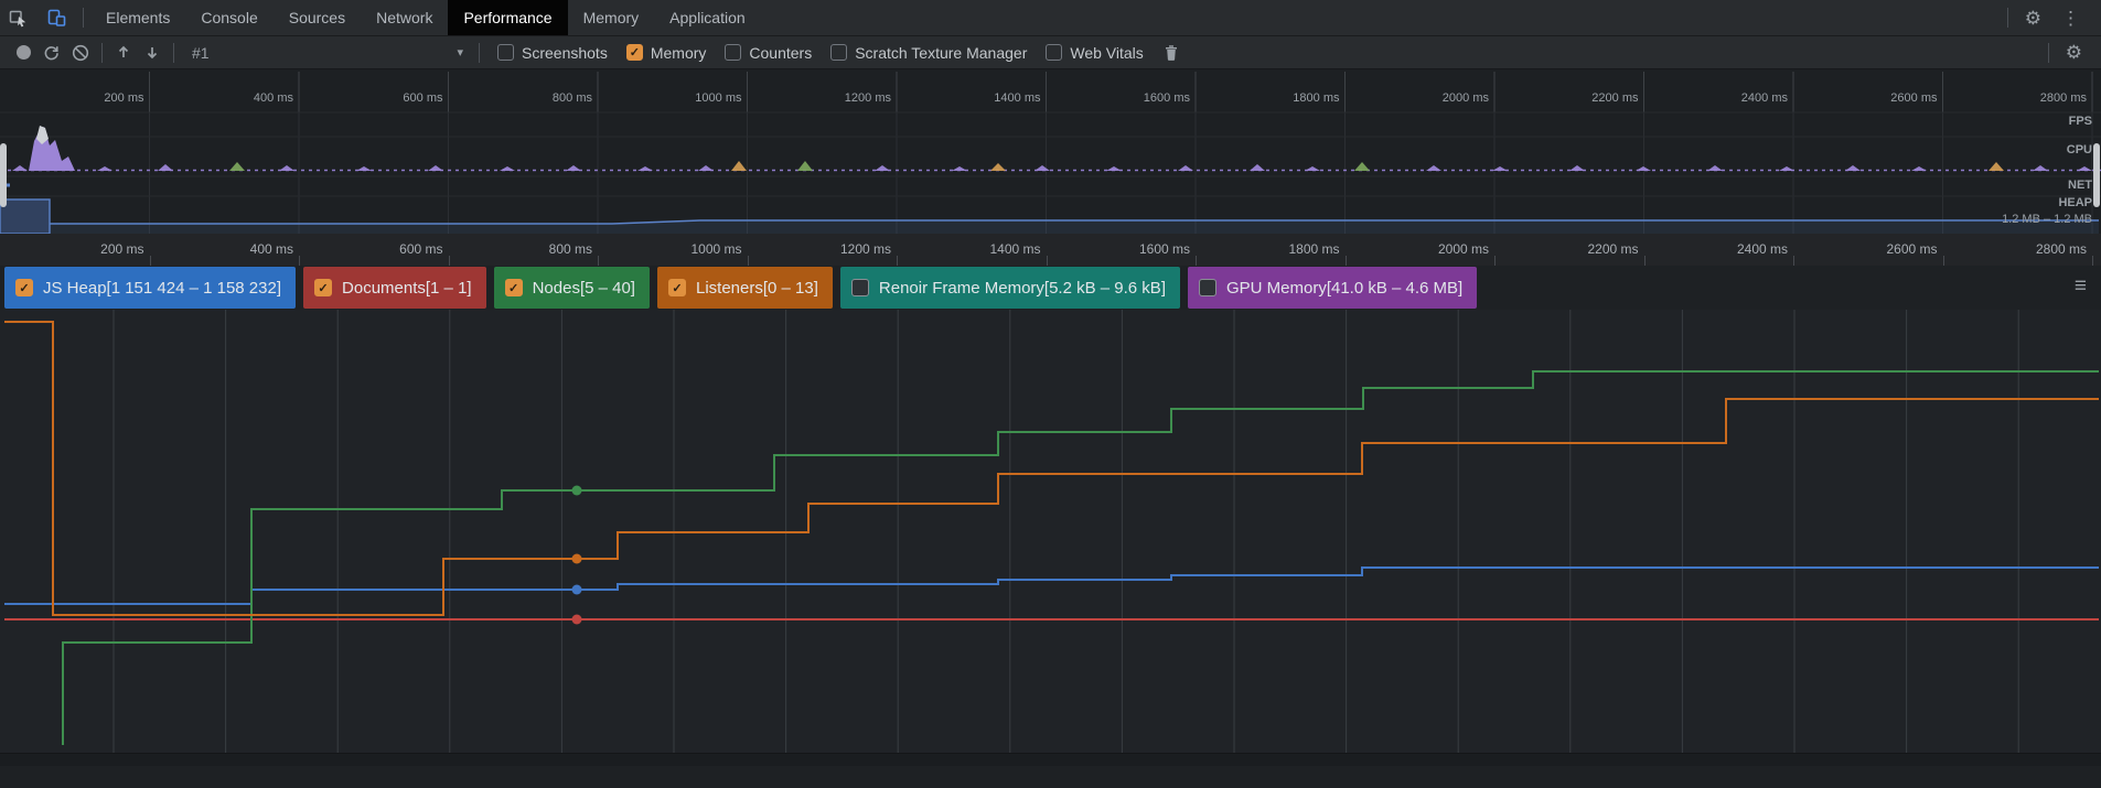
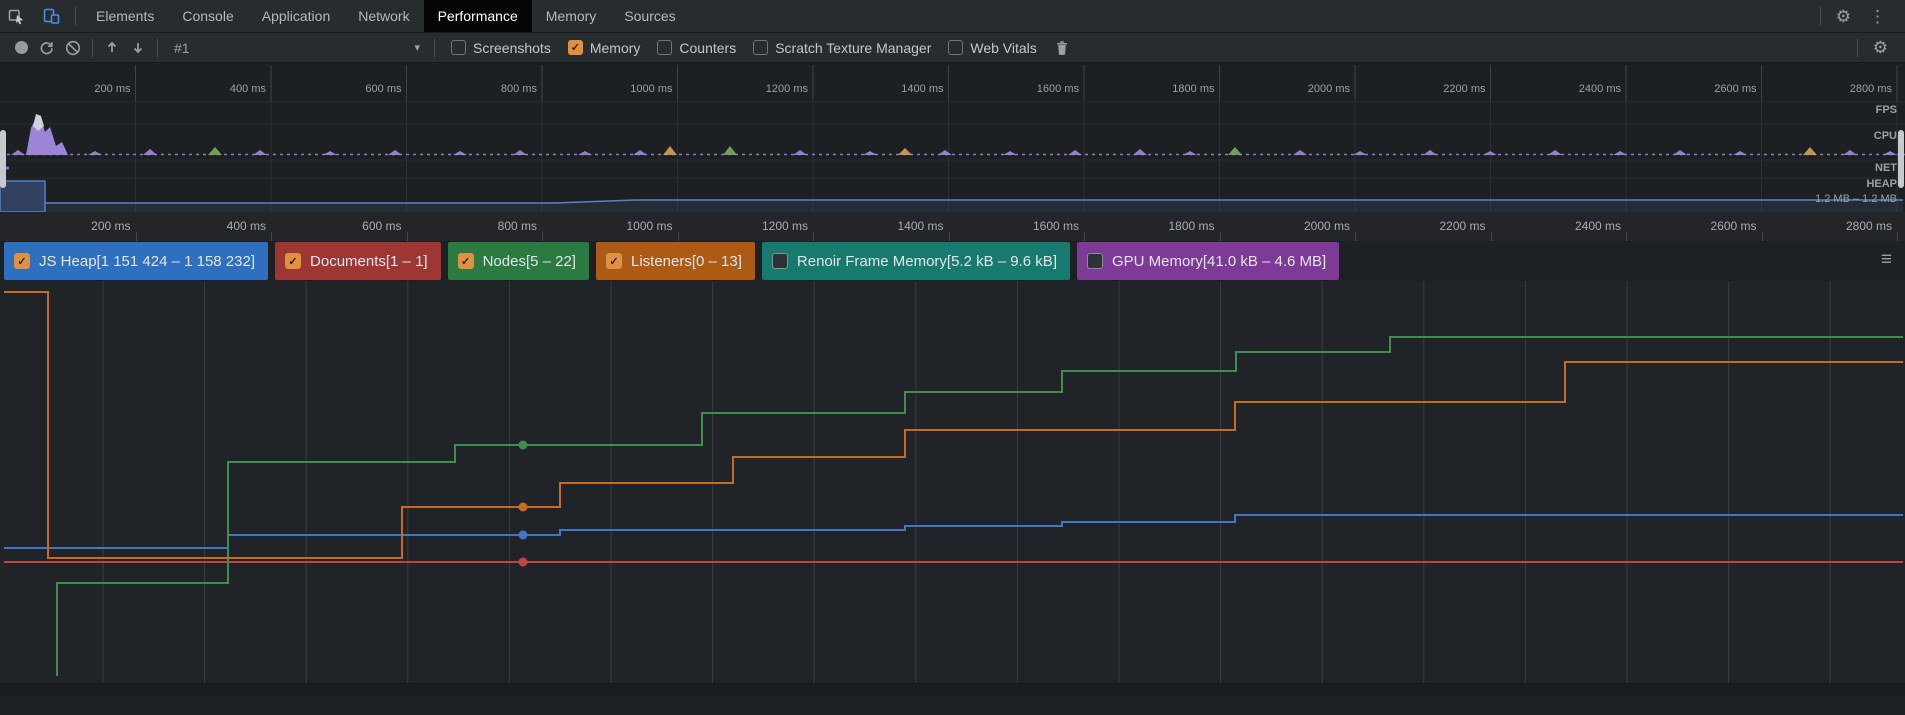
  Elements
  Console
- Sources
+ Application
  Network
  Performance
  Memory
- Application
+ Sources
  ⚙
  ⋮
  #1
  ▾
  Screenshots
  ✓
  Memory
  Counters
  Scratch Texture Manager
  Web Vitals
  ⚙
  200 ms
  400 ms
  600 ms
  800 ms
  1000 ms
  1200 ms
  1400 ms
  1600 ms
  1800 ms
  2000 ms
  2200 ms
  2400 ms
  2600 ms
  2800 ms
  FPS
  CPU
  NET
  HEAP
  1.2 MB – 1.2 MB
  200 ms
  400 ms
  600 ms
  800 ms
  1000 ms
  1200 ms
  1400 ms
  1600 ms
  1800 ms
  2000 ms
  2200 ms
  2400 ms
  2600 ms
  2800 ms
  ✓
  JS Heap[1 151 424 – 1 158 232]
  ✓
  Documents[1 – 1]
  ✓
- Nodes[5 – 40]
+ Nodes[5 – 22]
  ✓
  Listeners[0 – 13]
  Renoir Frame Memory[5.2 kB – 9.6 kB]
  GPU Memory[41.0 kB – 4.6 MB]
  ≡
